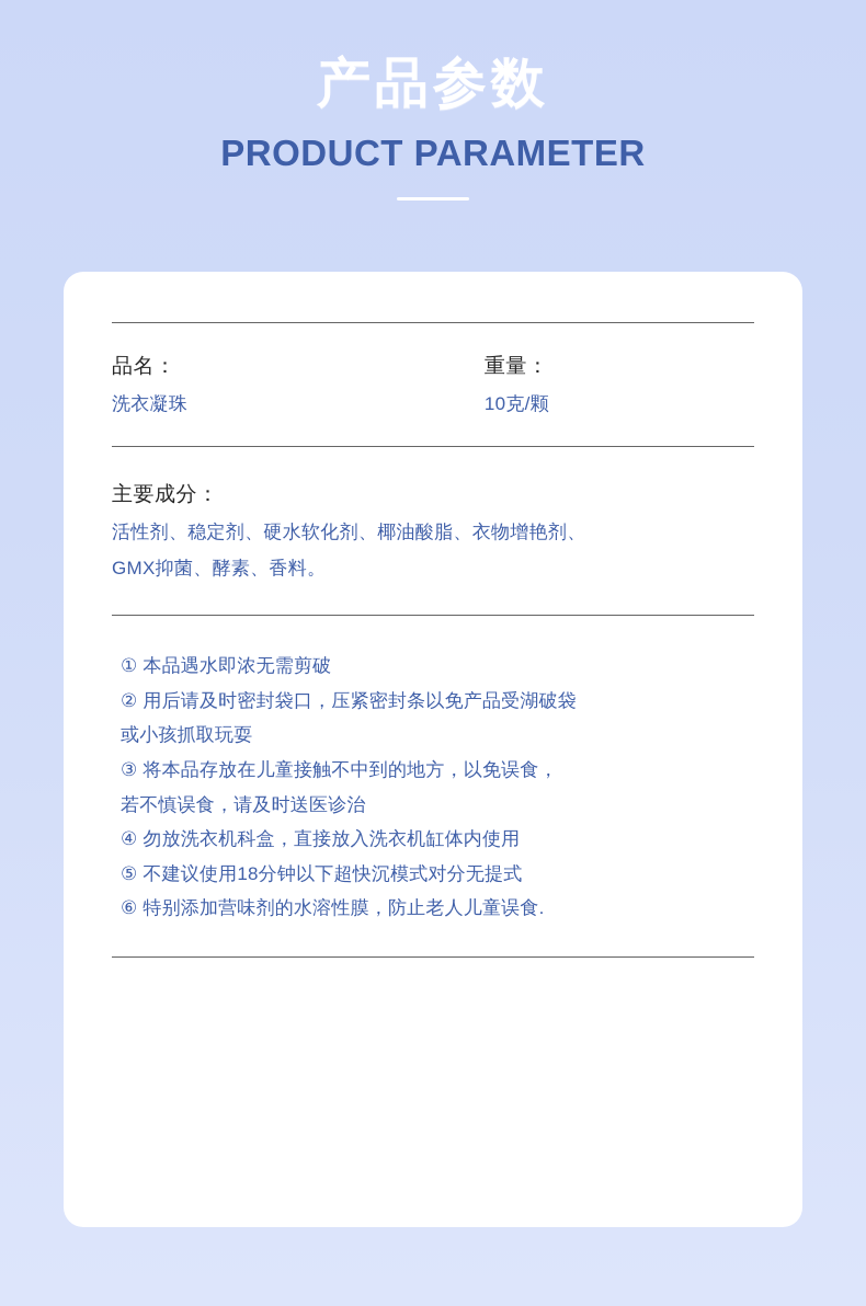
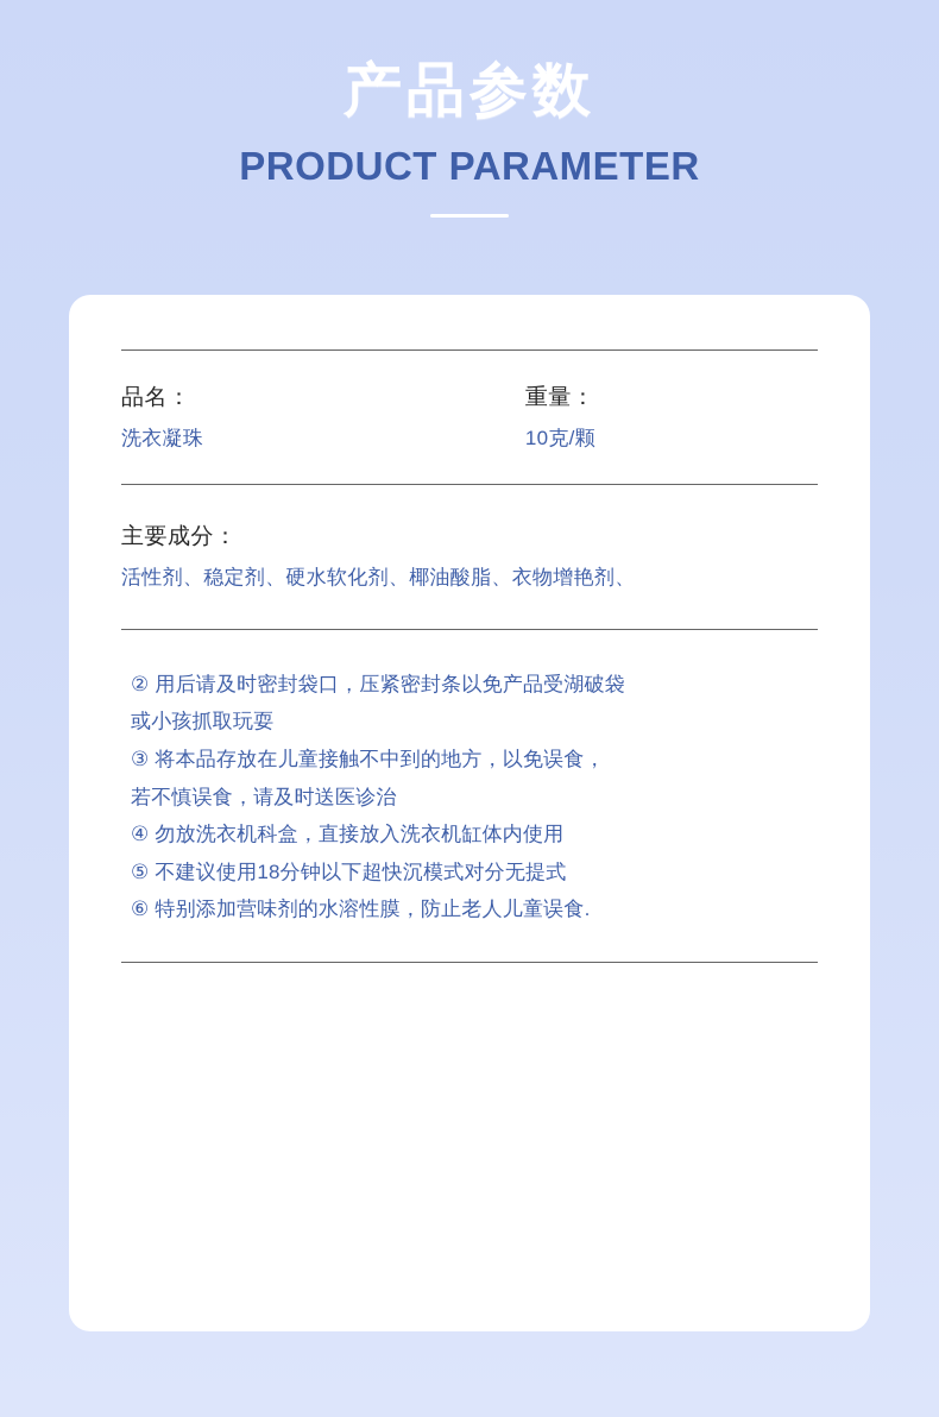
  产品参数
  PRODUCT PARAMETER
  品名：
  洗衣凝珠
  重量：
  10克/颗
  主要成分：
  活性剂、稳定剂、硬水软化剂、椰油酸脂、衣物增艳剂、
- GMX抑菌、酵素、香料。
- ① 本品遇水即浓无需剪破
  ② 用后请及时密封袋口，压紧密封条以免产品受湖破袋
  或小孩抓取玩耍
  ③ 将本品存放在儿童接触不中到的地方，以免误食，
  若不慎误食，请及时送医诊治
  ④ 勿放洗衣机科盒，直接放入洗衣机缸体内使用
  ⑤ 不建议使用18分钟以下超快沉模式对分无提式
  ⑥ 特别添加营味剂的水溶性膜，防止老人儿童误食.
